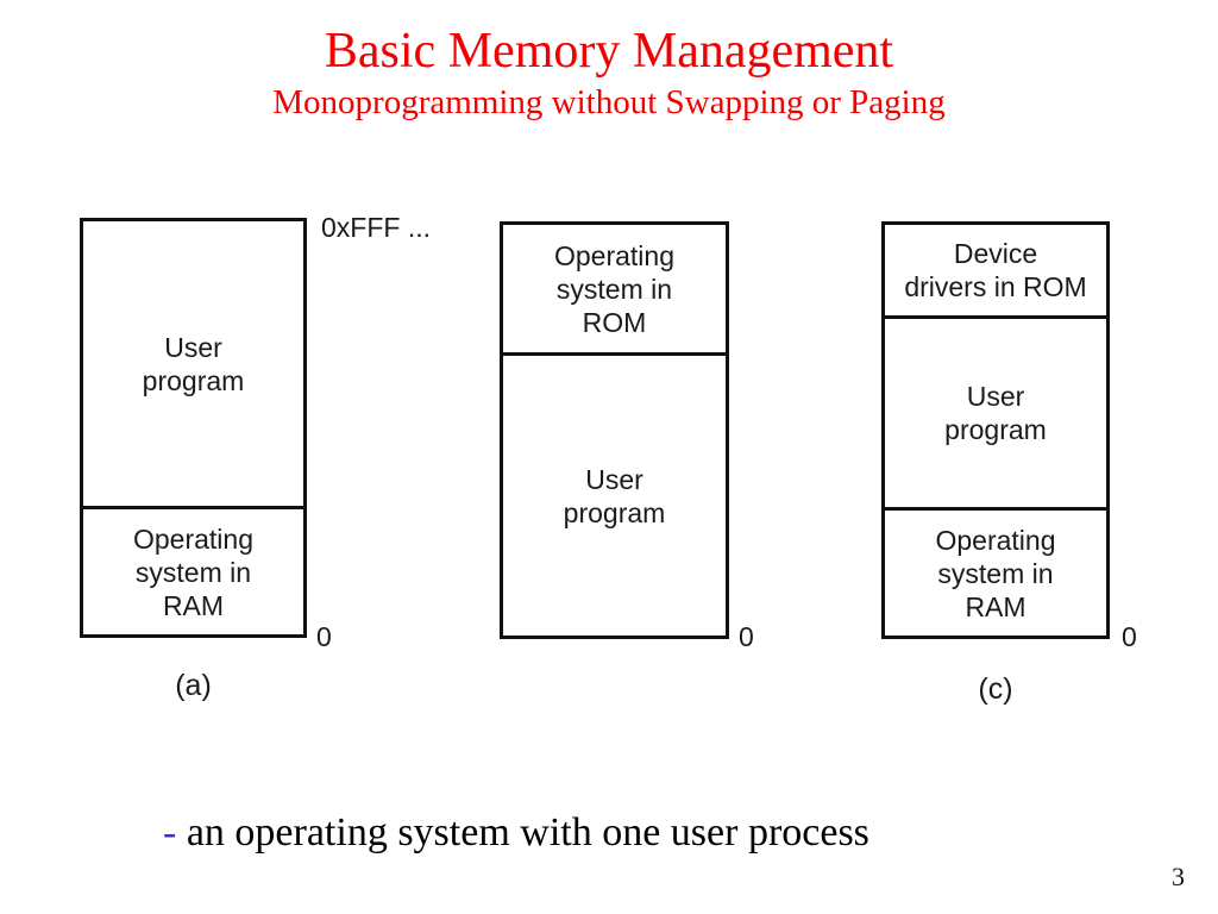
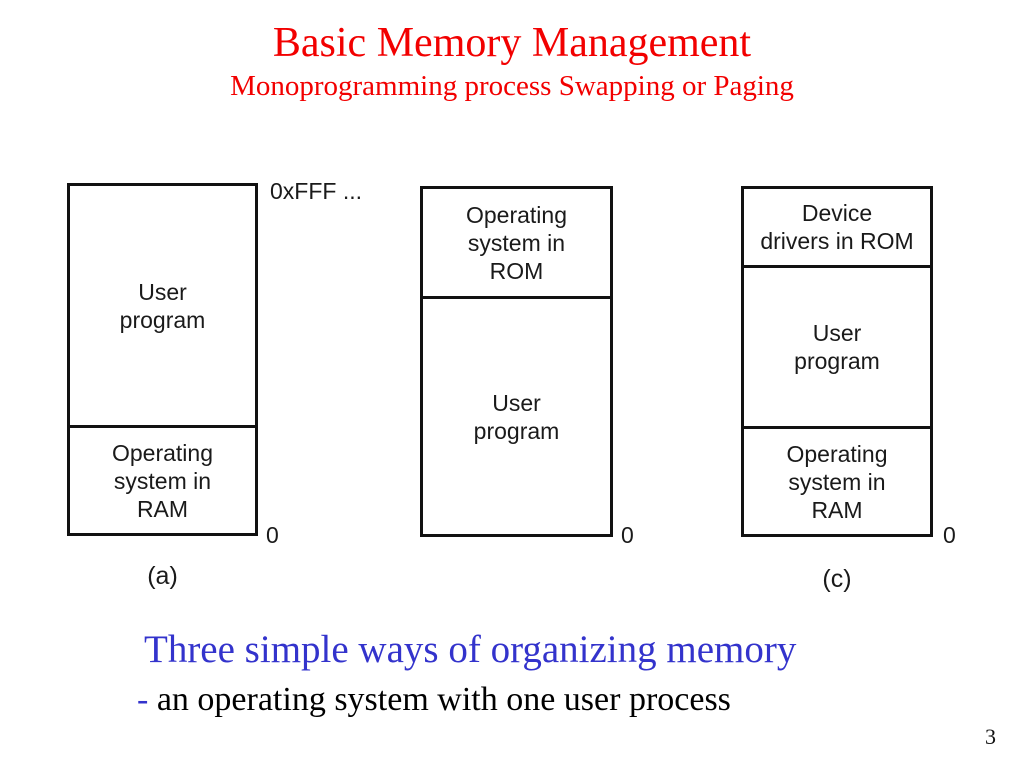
  Basic Memory Management
- Monoprogramming without Swapping or Paging
+ Monoprogramming process Swapping or Paging
  User
  program
  Operating
  system in
  RAM
  0xFFF ...
  0
  (a)
  Operating
  system in
  ROM
  User
  program
  0
  Device
  drivers in ROM
  User
  program
  Operating
  system in
  RAM
  0
  (c)
+ Three simple ways of organizing memory
  - an operating system with one user process
  3
